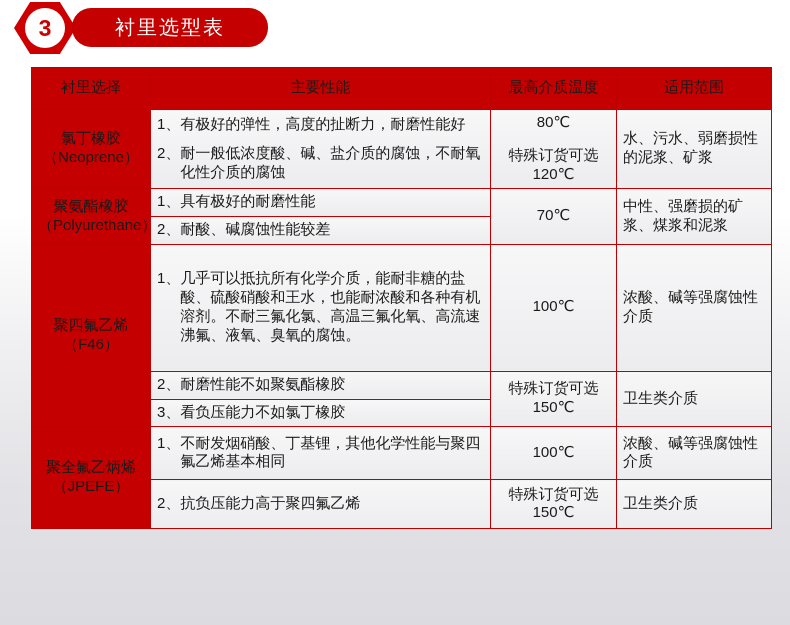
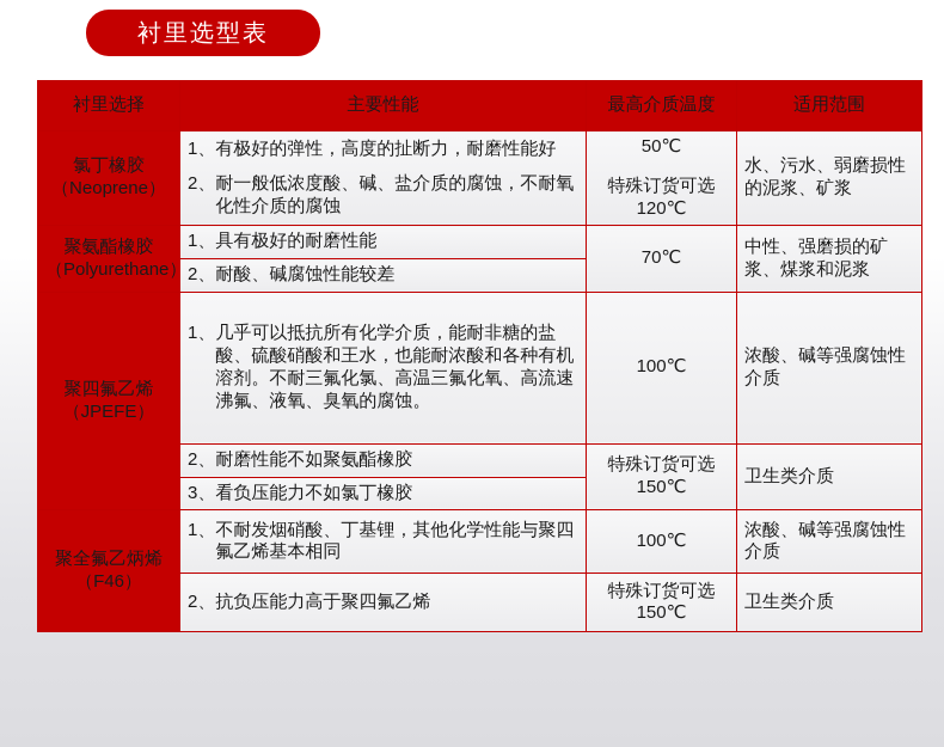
- 3
  衬里选型表
  衬里选择	主要性能	最高介质温度	适用范围
- 氯丁橡胶 （Neoprene）	1、 有极好的弹性，高度的扯断力，耐磨性能好 2、 耐一般低浓度酸、碱、盐介质的腐蚀，不耐氧化性介质的腐蚀	80℃ 特殊订货可选 120℃	水、污水、弱磨损性的泥浆、矿浆
+ 氯丁橡胶 （Neoprene）	1、 有极好的弹性，高度的扯断力，耐磨性能好 2、 耐一般低浓度酸、碱、盐介质的腐蚀，不耐氧化性介质的腐蚀	50℃ 特殊订货可选 120℃	水、污水、弱磨损性的泥浆、矿浆
  聚氨酯橡胶 （Polyurethane）	1、 具有极好的耐磨性能	70℃	中性、强磨损的矿浆、煤浆和泥浆
  2、 耐酸、碱腐蚀性能较差
- 聚四氟乙烯 （F46）	1、 几乎可以抵抗所有化学介质，能耐非糖的盐酸、硫酸硝酸和王水，也能耐浓酸和各种有机溶剂。不耐三氟化氯、高温三氟化氧、高流速沸氟、液氧、臭氧的腐蚀。	100℃	浓酸、碱等强腐蚀性介质
+ 聚四氟乙烯 （JPEFE）	1、 几乎可以抵抗所有化学介质，能耐非糖的盐酸、硫酸硝酸和王水，也能耐浓酸和各种有机溶剂。不耐三氟化氯、高温三氟化氧、高流速沸氟、液氧、臭氧的腐蚀。	100℃	浓酸、碱等强腐蚀性介质
  2、 耐磨性能不如聚氨酯橡胶	特殊订货可选 150℃	卫生类介质
  3、 看负压能力不如氯丁橡胶
- 聚全氟乙炳烯 （JPEFE）	1、 不耐发烟硝酸、丁基锂，其他化学性能与聚四氟乙烯基本相同	100℃	浓酸、碱等强腐蚀性介质
+ 聚全氟乙炳烯 （F46）	1、 不耐发烟硝酸、丁基锂，其他化学性能与聚四氟乙烯基本相同	100℃	浓酸、碱等强腐蚀性介质
  2、 抗负压能力高于聚四氟乙烯	特殊订货可选 150℃	卫生类介质
